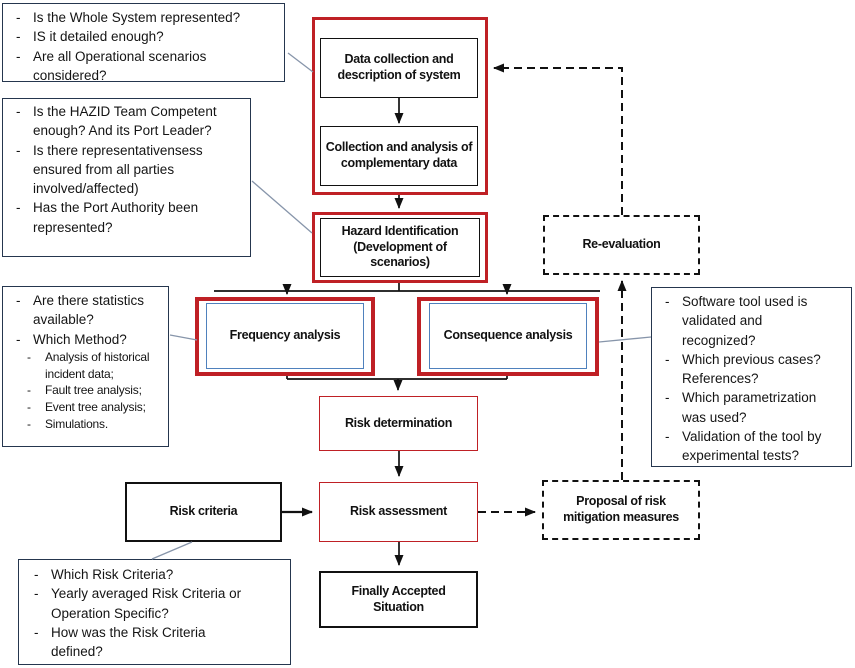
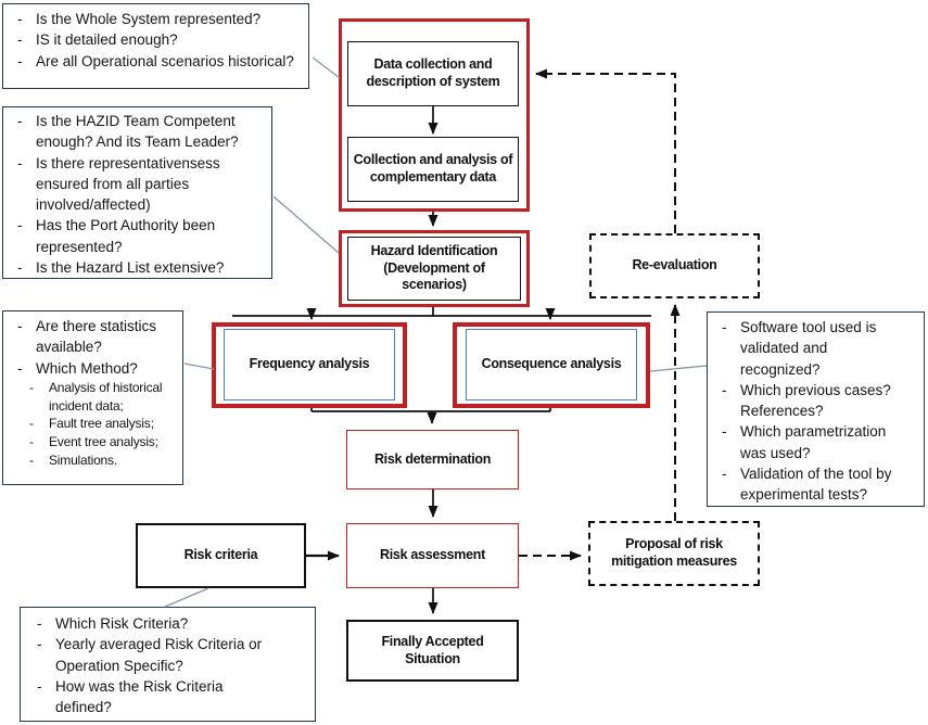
  Is the Whole System represented?
  IS it detailed enough?
- Are all Operational scenarios considered?
+ Are all Operational scenarios historical?
- Is the HAZID Team Competent enough? And its Port Leader?
+ Is the HAZID Team Competent enough? And its Team Leader?
  Is there representativensess ensured from all parties involved/affected)
  Has the Port Authority been represented?
+ Is the Hazard List extensive?
  Are there statistics available?
  Which Method?
  Analysis of historical incident data;
  Fault tree analysis;
  Event tree analysis;
  Simulations.
  Which Risk Criteria?
  Yearly averaged Risk Criteria or Operation Specific?
  How was the Risk Criteria defined?
  Software tool used is validated and recognized?
  Which previous cases? References?
  Which parametrization was used?
  Validation of the tool by experimental tests?
  Data collection and description of system
  Collection and analysis of complementary data
  Hazard Identification (Development of scenarios)
  Frequency analysis
  Consequence analysis
  Risk determination
  Risk assessment
  Finally Accepted Situation
  Risk criteria
  Re-evaluation
  Proposal of risk mitigation measures
